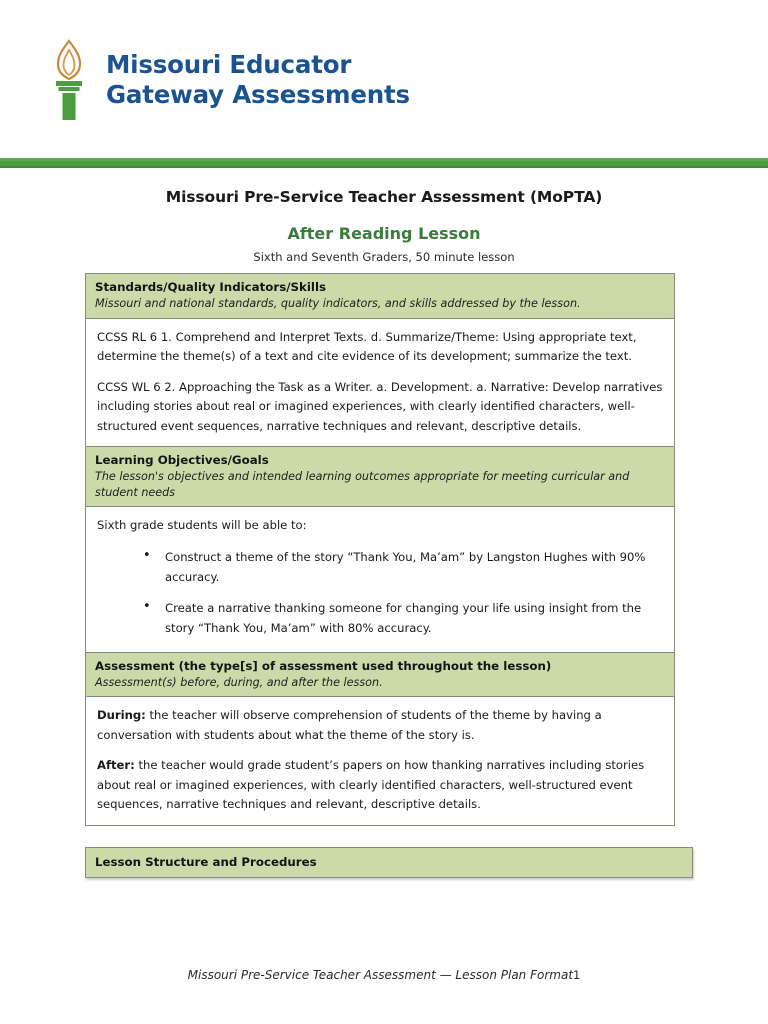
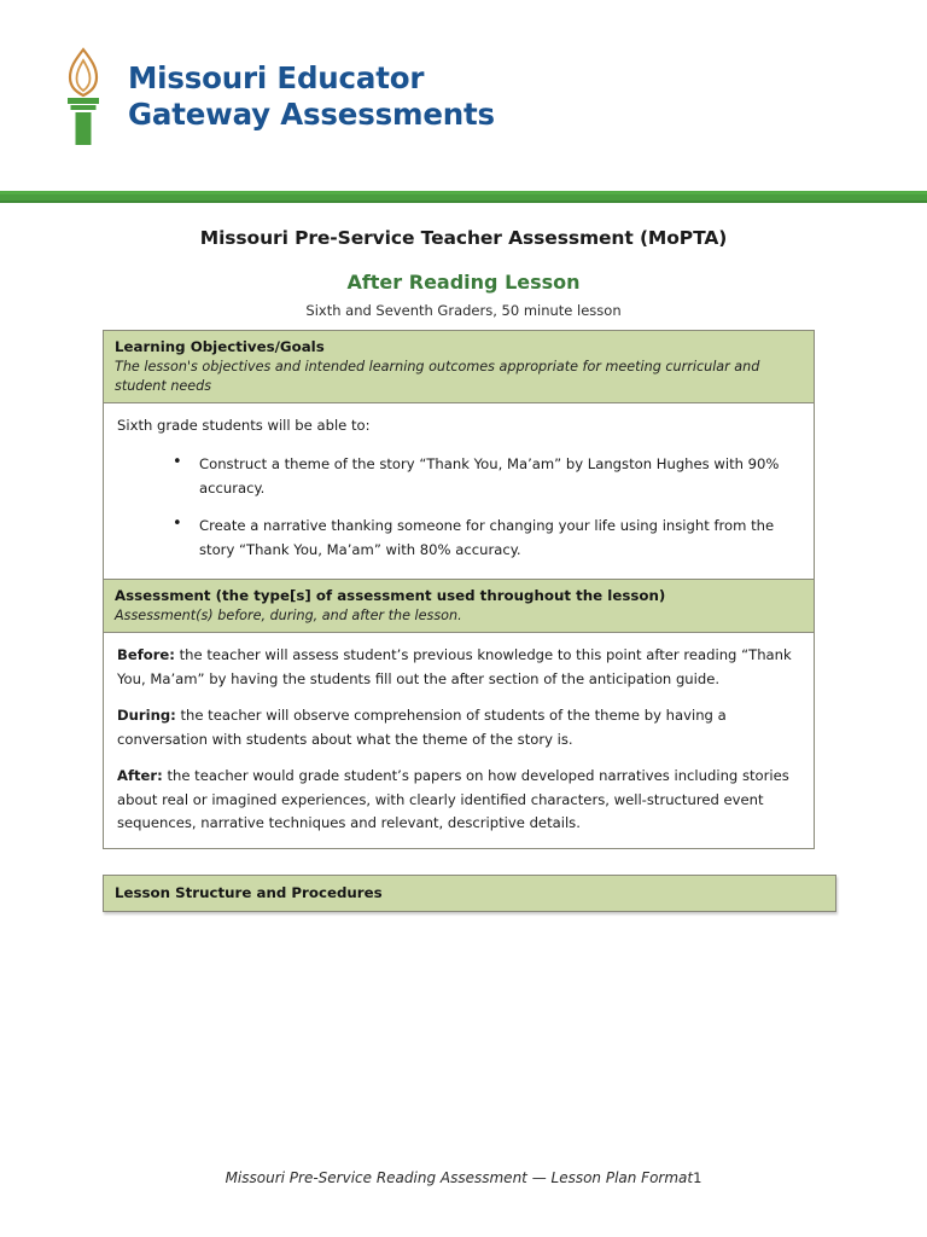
  Missouri Educator
  Gateway Assessments
  Missouri Pre-Service Teacher Assessment (MoPTA)
  After Reading Lesson
  Sixth and Seventh Graders, 50 minute lesson
- Standards/Quality Indicators/Skills
- Missouri and national standards, quality indicators, and skills addressed by the lesson.
- CCSS RL 6 1. Comprehend and Interpret Texts. d. Summarize/Theme: Using appropriate text, determine the theme(s) of a text and cite evidence of its development; summarize the text.
- CCSS WL 6 2. Approaching the Task as a Writer. a. Development. a. Narrative: Develop narratives including stories about real or imagined experiences, with clearly identified characters, well-structured event sequences, narrative techniques and relevant, descriptive details.
  Learning Objectives/Goals
  The lesson's objectives and intended learning outcomes appropriate for meeting curricular and student needs
  Sixth grade students will be able to:
  Construct a theme of the story “Thank You, Ma’am” by Langston Hughes with 90% accuracy.
  Create a narrative thanking someone for changing your life using insight from the story “Thank You, Ma’am” with 80% accuracy.
  Assessment (the type[s] of assessment used throughout the lesson)
  Assessment(s) before, during, and after the lesson.
+ Before: the teacher will assess student’s previous knowledge to this point after reading “Thank You, Ma’am” by having the students fill out the after section of the anticipation guide.
  During: the teacher will observe comprehension of students of the theme by having a conversation with students about what the theme of the story is.
- After: the teacher would grade student’s papers on how thanking narratives including stories about real or imagined experiences, with clearly identified characters, well-structured event sequences, narrative techniques and relevant, descriptive details.
+ After: the teacher would grade student’s papers on how developed narratives including stories about real or imagined experiences, with clearly identified characters, well-structured event sequences, narrative techniques and relevant, descriptive details.
  Lesson Structure and Procedures
- Missouri Pre-Service Teacher Assessment — Lesson Plan Format1
+ Missouri Pre-Service Reading Assessment — Lesson Plan Format1
